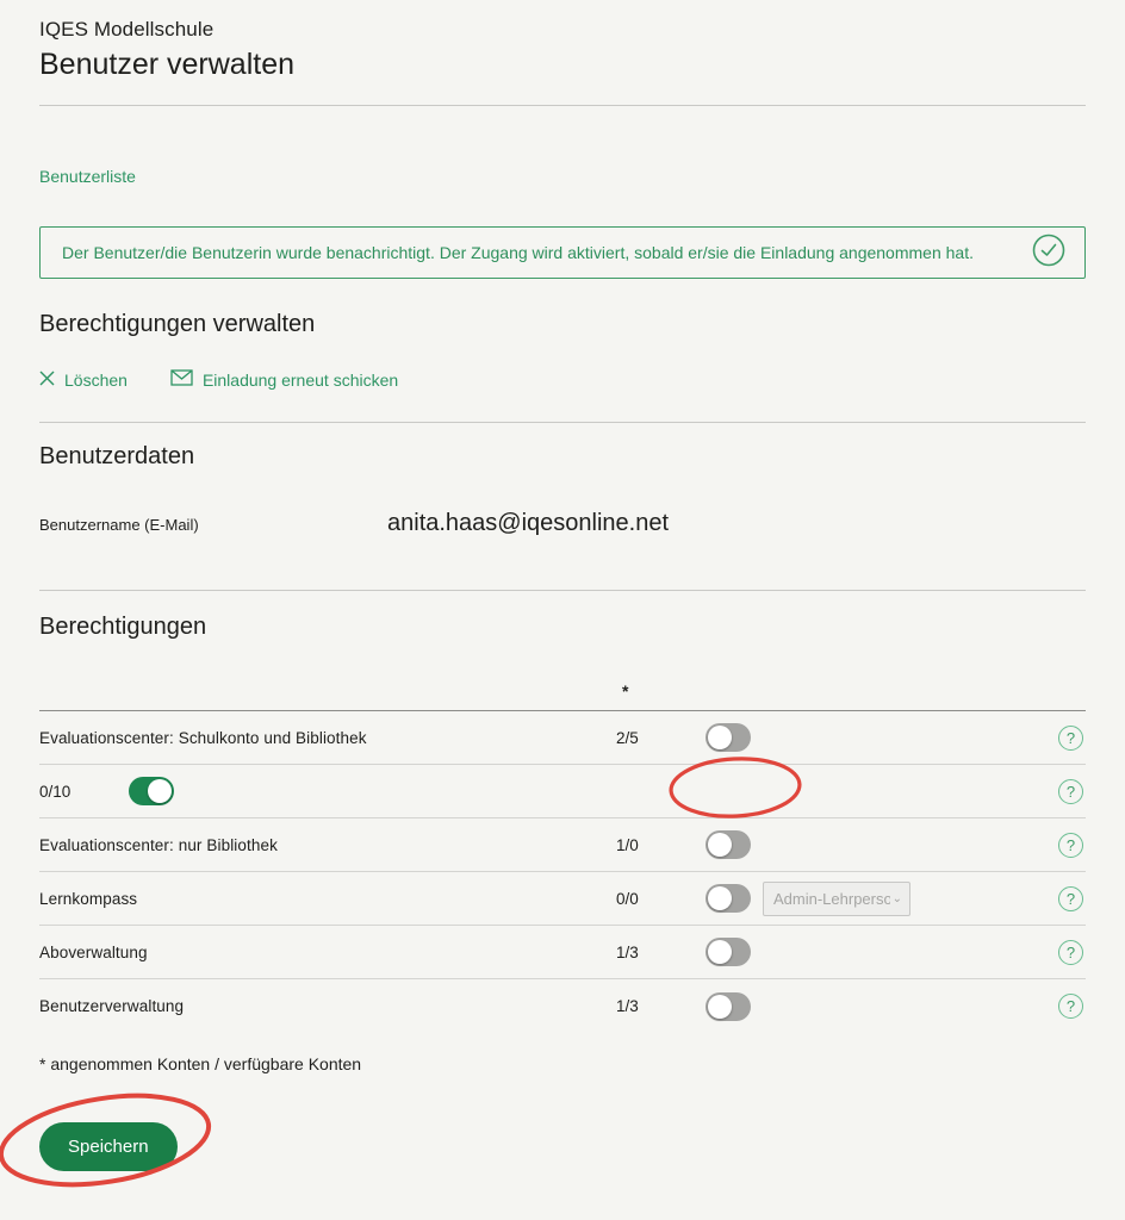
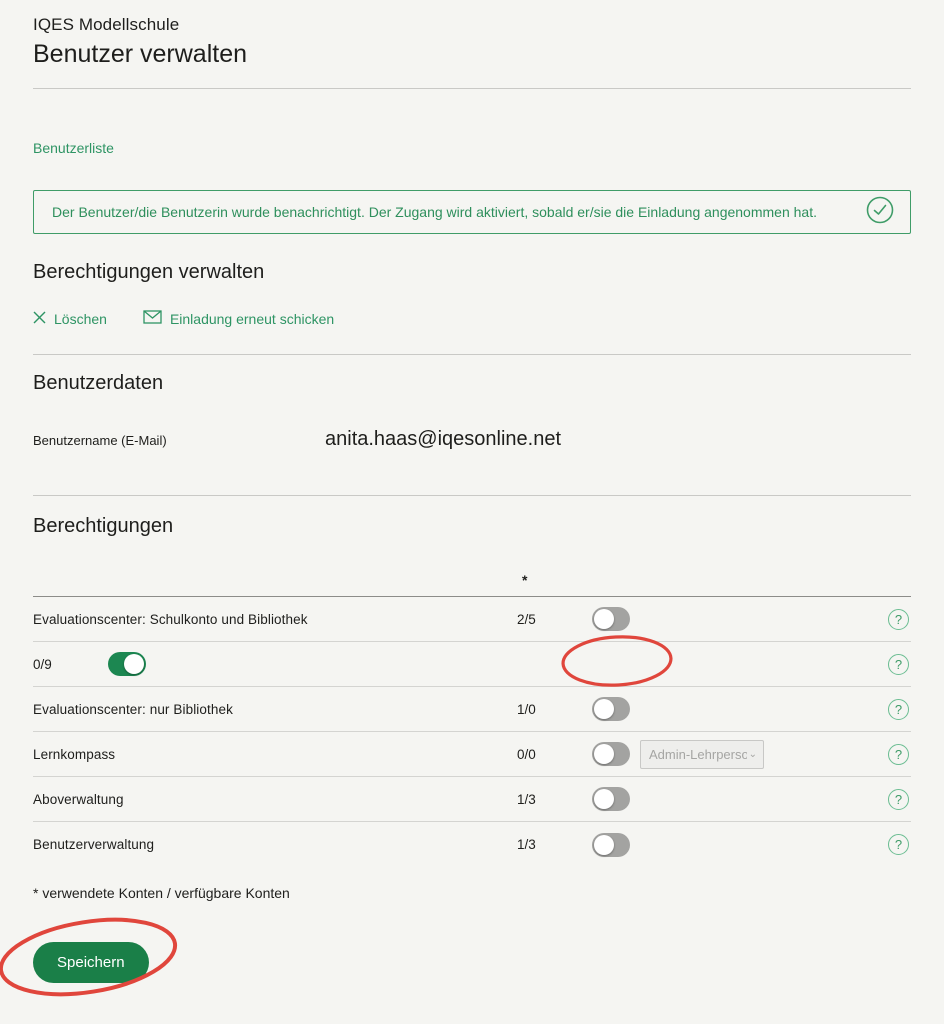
  IQES Modellschule
  Benutzer verwalten
  Benutzerliste
  Der Benutzer/die Benutzerin wurde benachrichtigt. Der Zugang wird aktiviert, sobald er/sie die Einladung angenommen hat.
  Berechtigungen verwalten
  Löschen
  Einladung erneut schicken
  Benutzerdaten
  Benutzername (E-Mail)
  anita.haas@iqesonline.net
  Berechtigungen
  *
  Evaluationscenter: Schulkonto und Bibliothek
  2/5
  ?
- 0/10
+ 0/9
  ?
  Evaluationscenter: nur Bibliothek
  1/0
  ?
  Lernkompass
  0/0
  Admin-Lehrperso
  ⌄
  ?
  Aboverwaltung
  1/3
  ?
  Benutzerverwaltung
  1/3
  ?
- * angenommen Konten / verfügbare Konten
+ * verwendete Konten / verfügbare Konten
  Speichern
